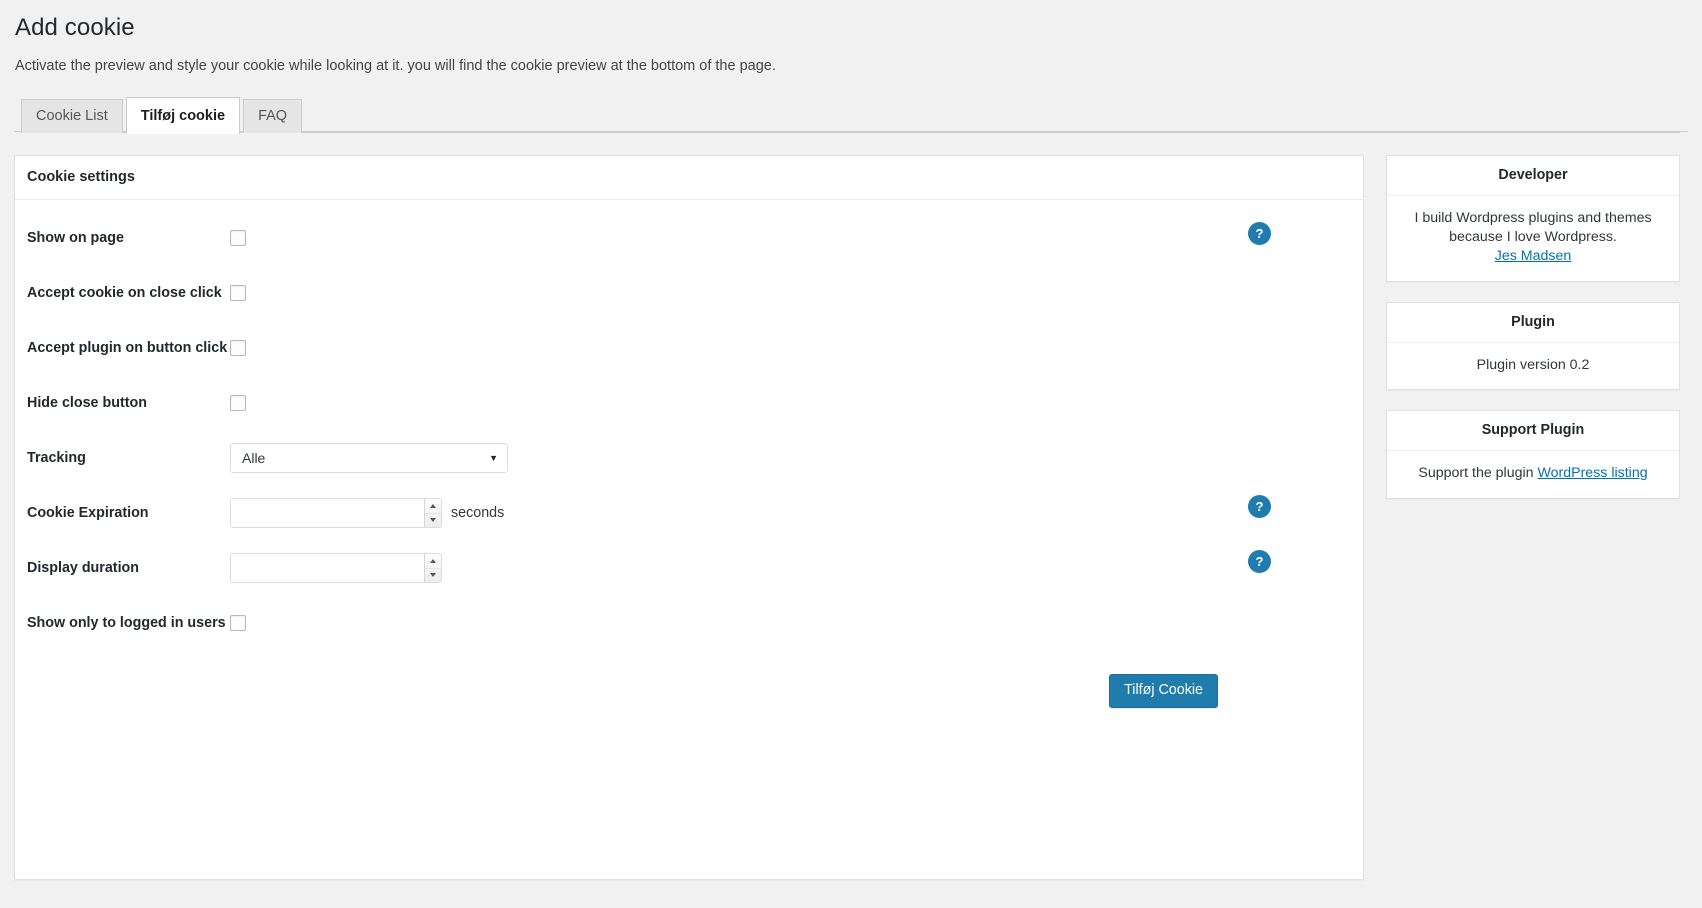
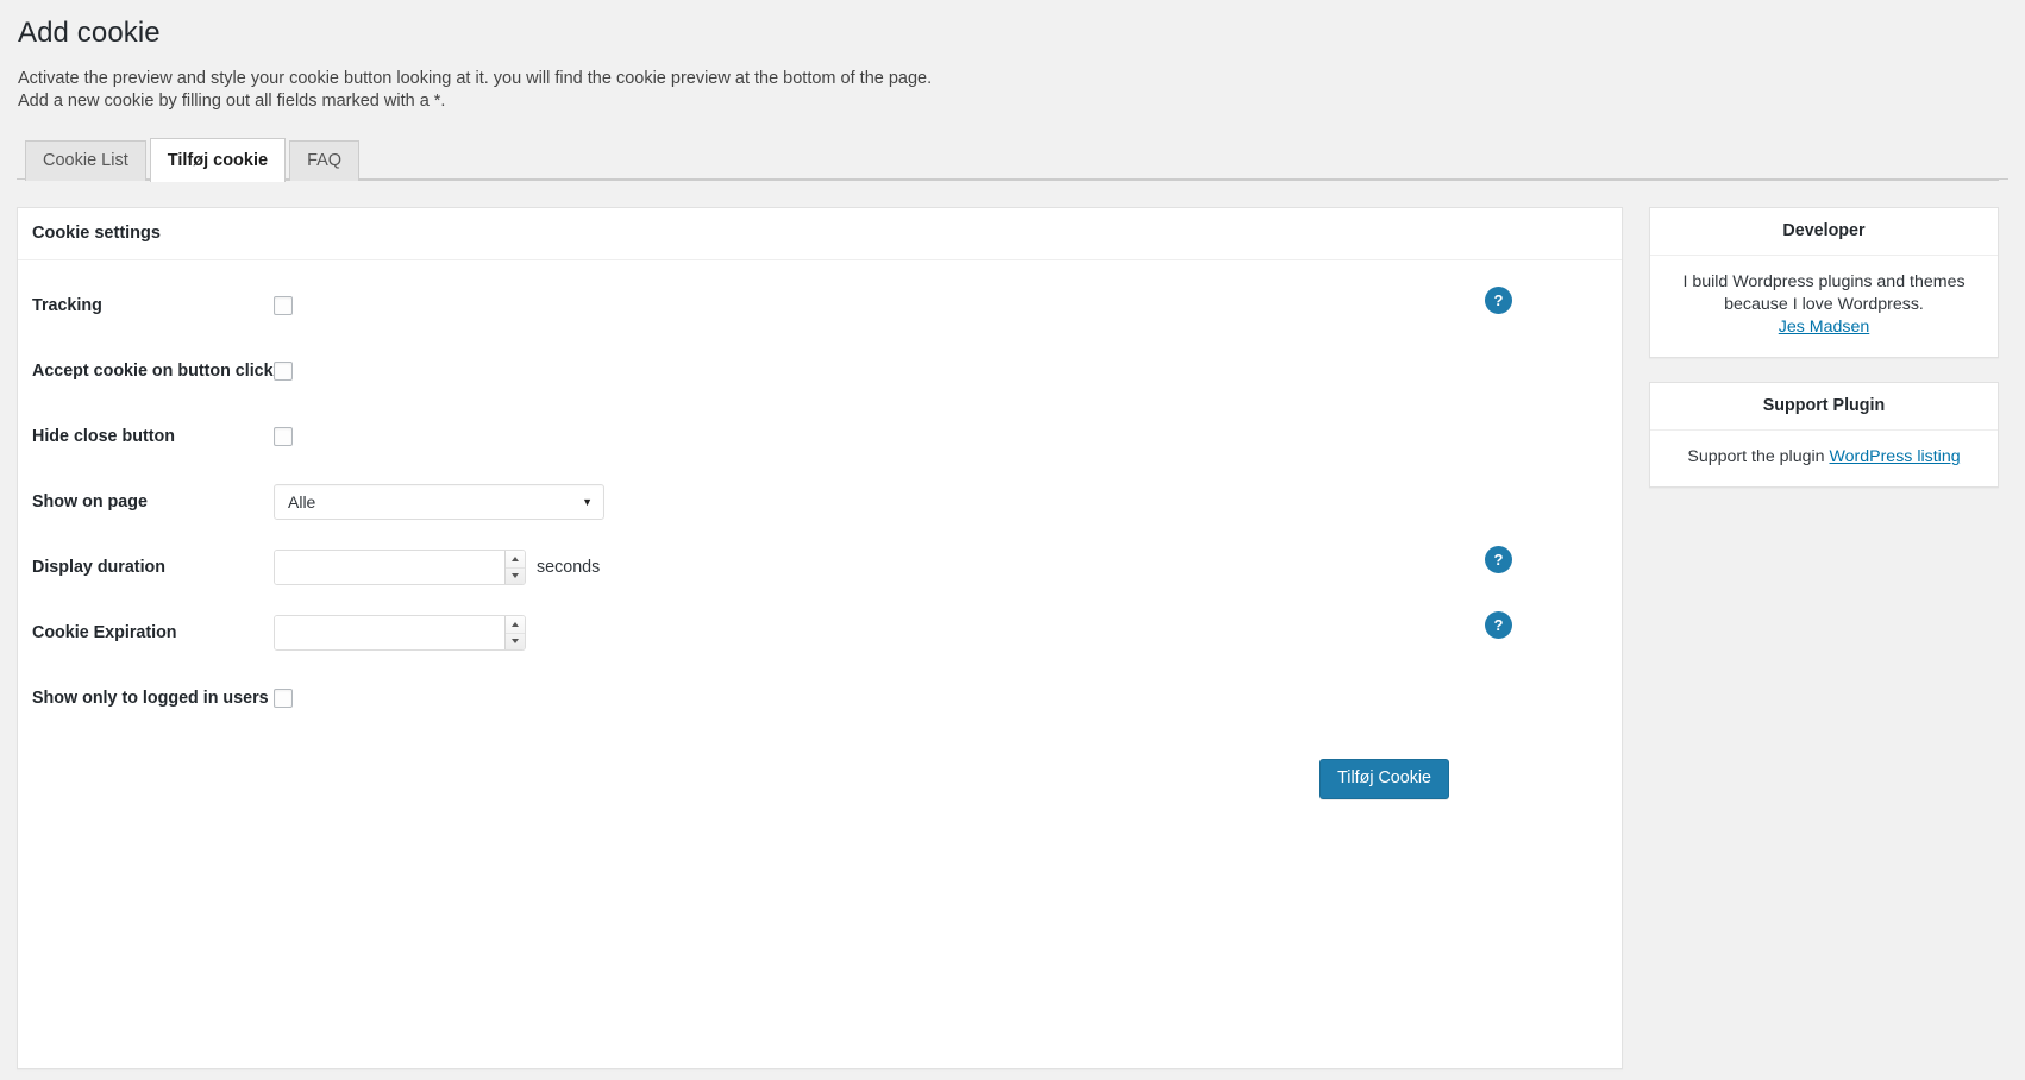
  Add cookie
- Activate the preview and style your cookie while looking at it. you will find the cookie preview at the bottom of the page.
+ Activate the preview and style your cookie button looking at it. you will find the cookie preview at the bottom of the page.
+ Add a new cookie by filling out all fields marked with a *.
  Cookie List
  Tilføj cookie
  FAQ
  Cookie settings
- Show on page
+ Tracking
  ?
- Accept cookie on close click
- Accept plugin on button click
+ Accept cookie on button click
  Hide close button
- Tracking
+ Show on page
  Alle
  ▼
- Cookie Expiration
+ Display duration
  seconds
  ?
- Display duration
+ Cookie Expiration
  ?
  Show only to logged in users
  Tilføj Cookie
  Developer
  I build Wordpress plugins and themes because I love Wordpress.
  Jes Madsen
- Plugin
- Plugin version 0.2
  Support Plugin
  Support the plugin WordPress listing
